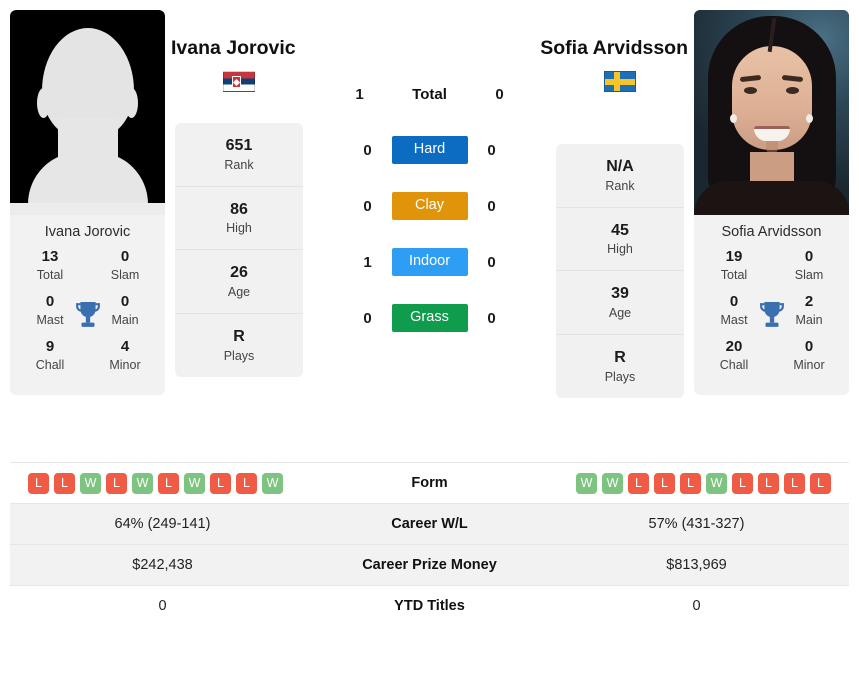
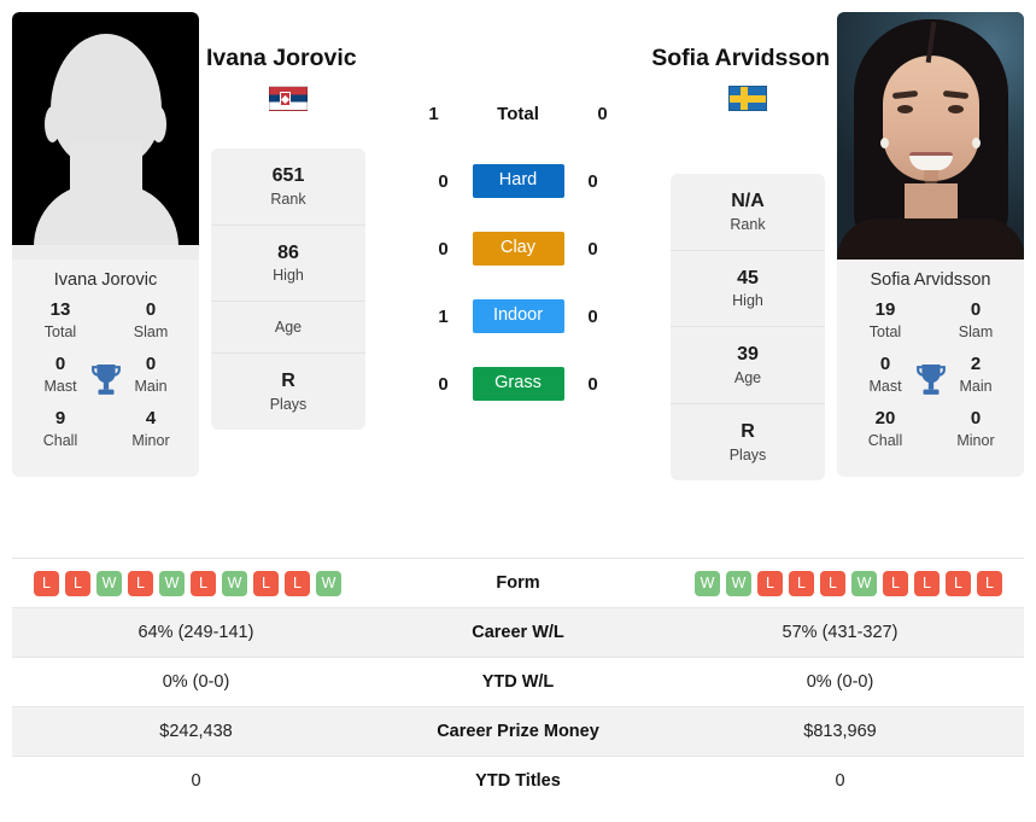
  Ivana Jorovic
  13
  Total
  0
  Slam
  0
  Mast
  0
  Main
  9
  Chall
  4
  Minor
  Ivana Jorovic
  651
  Rank
  86
  High
- 26
  Age
  R
  Plays
  1
  Total
  0
  0
  Hard
  0
  0
  Clay
  0
  1
  Indoor
  0
  0
  Grass
  0
  Sofia Arvidsson
  N/A
  Rank
  45
  High
  39
  Age
  R
  Plays
  Sofia Arvidsson
  19
  Total
  0
  Slam
  0
  Mast
  2
  Main
  20
  Chall
  0
  Minor
  L L W L W L W L L W	Form	W W L L L W L L L L
  64% (249-141)	Career W/L	57% (431-327)
+ 0% (0-0)	YTD W/L	0% (0-0)
  $242,438	Career Prize Money	$813,969
  0	YTD Titles	0
